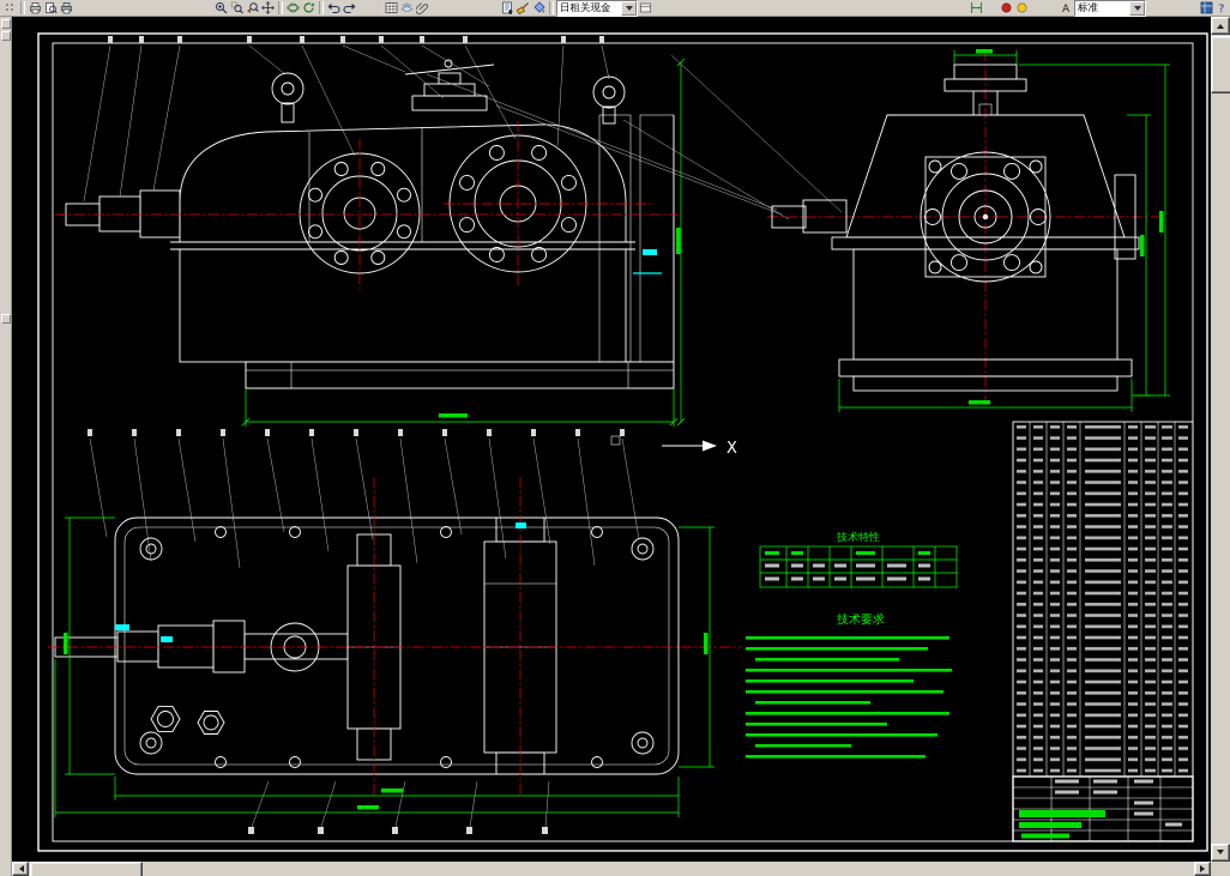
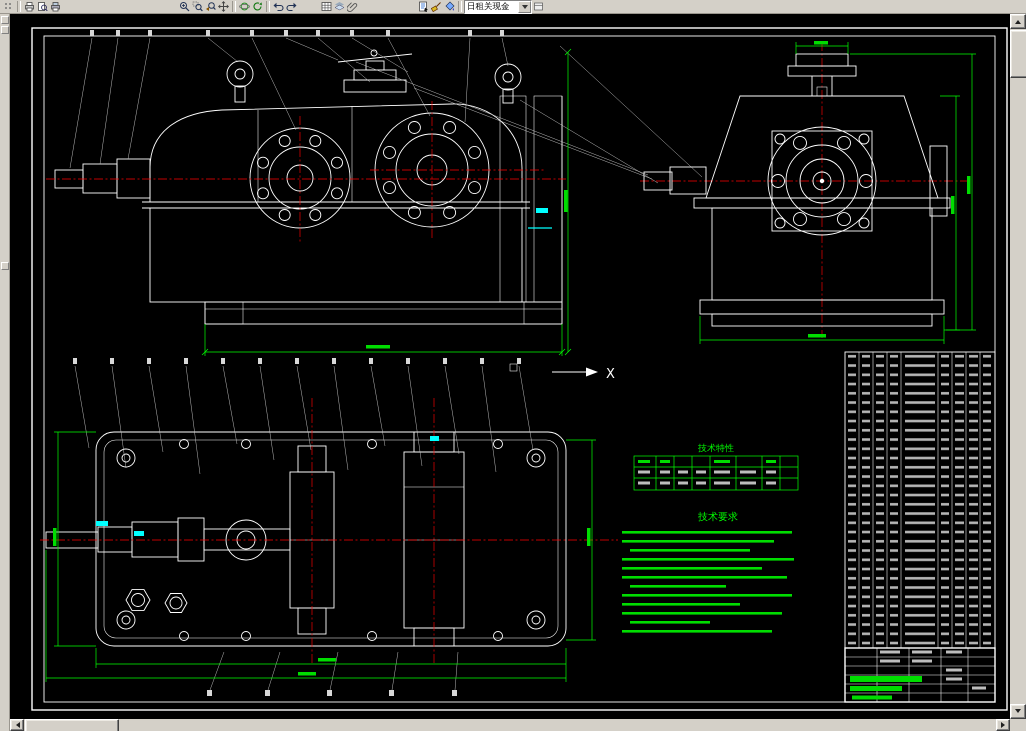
  日租关现金
- A
- 标准
- ?
  X
  技术特性
  技术要求
